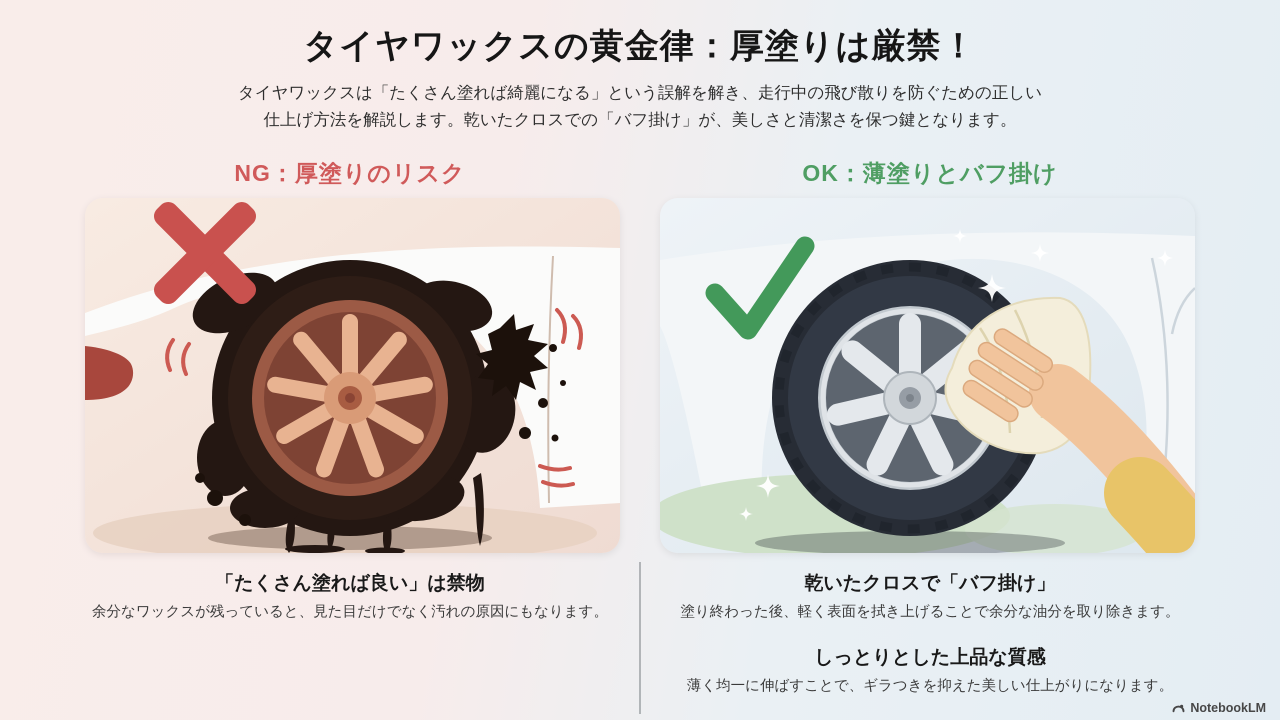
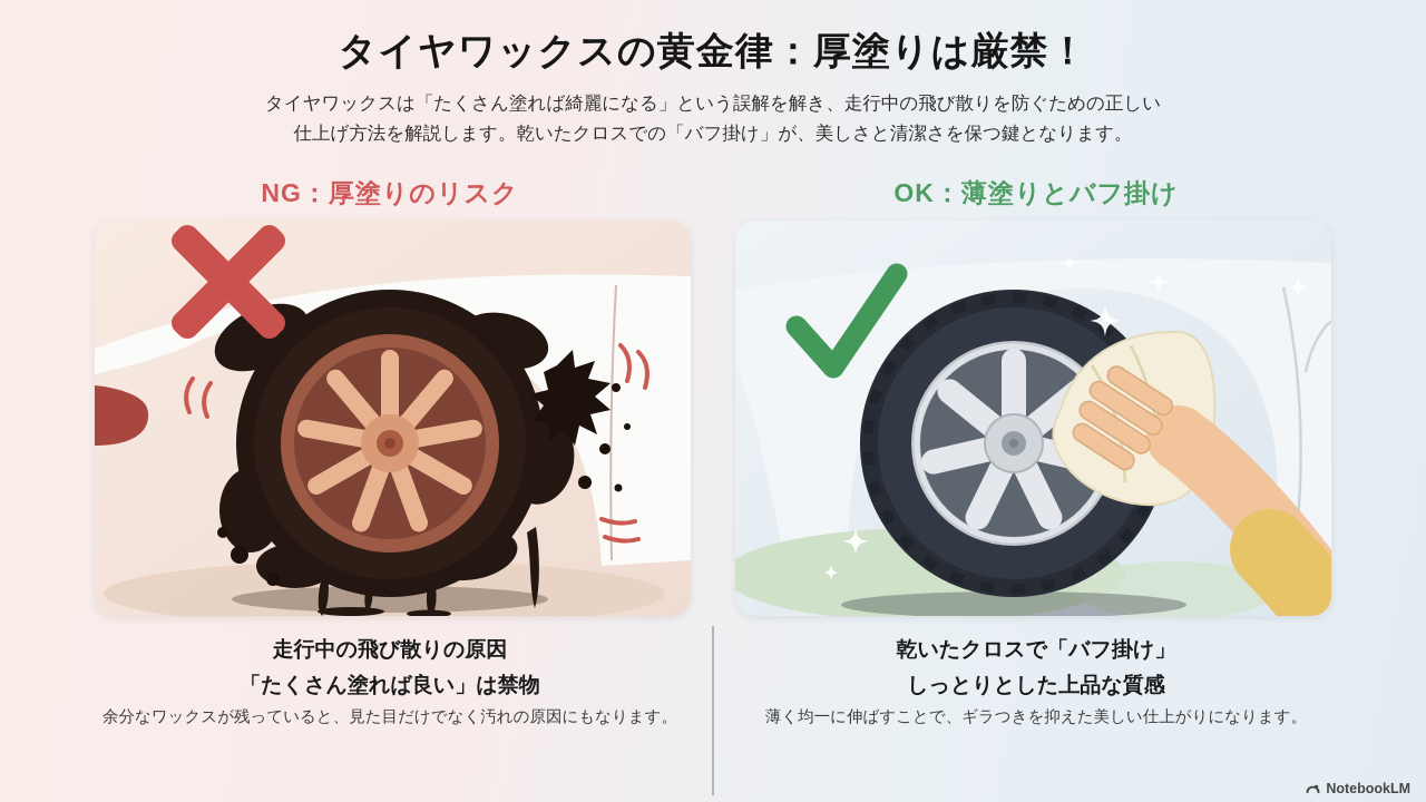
  タイヤワックスの黄金律：厚塗りは厳禁！
  タイヤワックスは「たくさん塗れば綺麗になる」という誤解を解き、走行中の飛び散りを防ぐための正しい
  仕上げ方法を解説します。乾いたクロスでの「バフ掛け」が、美しさと清潔さを保つ鍵となります。
  NG：厚塗りのリスク
  OK：薄塗りとバフ掛け
+ 走行中の飛び散りの原因
  「たくさん塗れば良い」は禁物
  余分なワックスが残っていると、見た目だけでなく汚れの原因にもなります。
  乾いたクロスで「バフ掛け」
- 塗り終わった後、軽く表面を拭き上げることで余分な油分を取り除きます。
  しっとりとした上品な質感
  薄く均一に伸ばすことで、ギラつきを抑えた美しい仕上がりになります。
  NotebookLM
